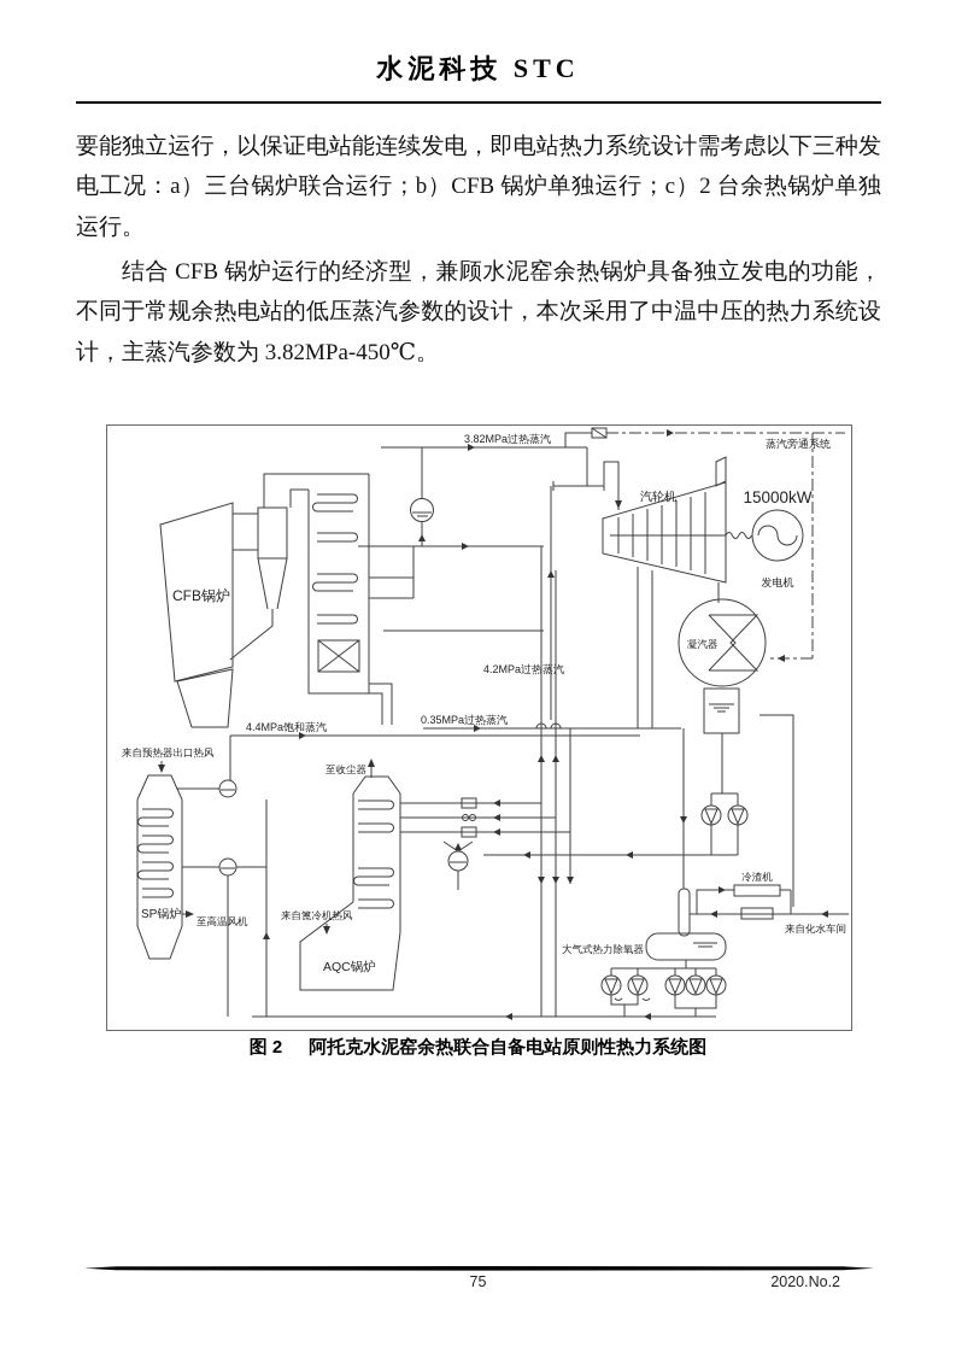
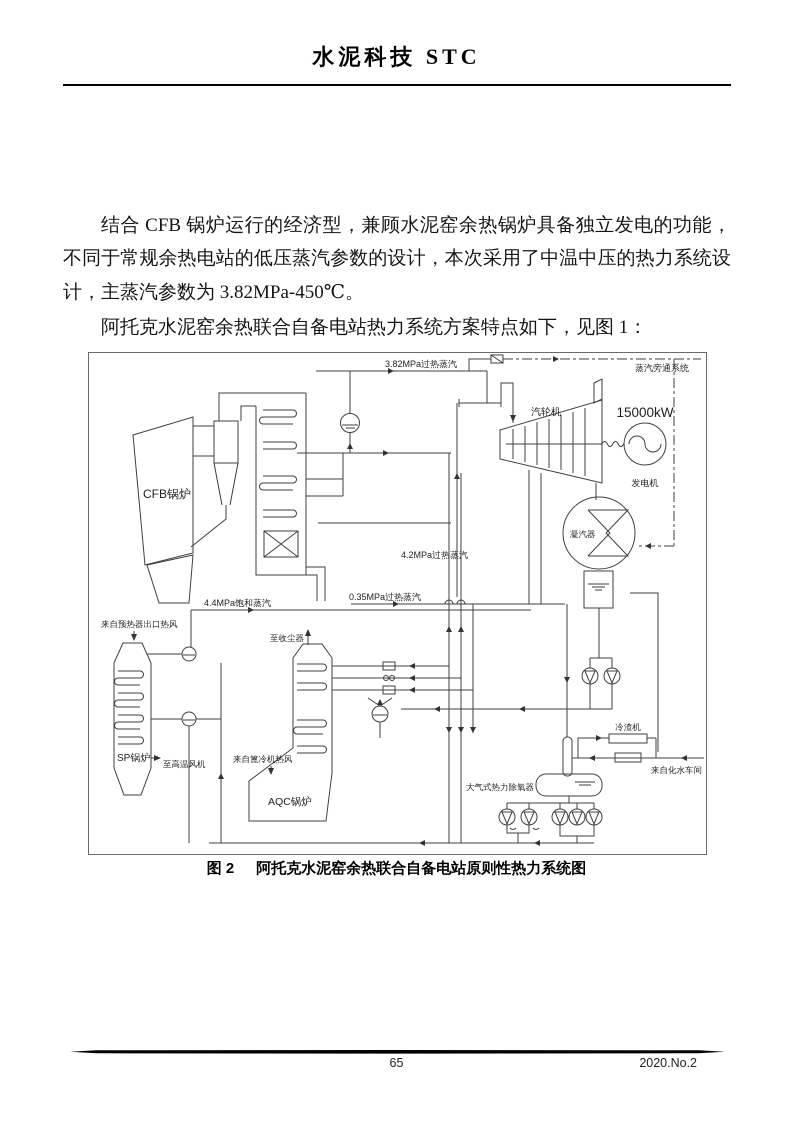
  水泥科技 STC
- 要能独立运行，以保证电站能连续发电，即电站热力系统设计需考虑以下三种发电工况：a）三台锅炉联合运行；b）CFB 锅炉单独运行；c）2 台余热锅炉单独运行。
  结合 CFB 锅炉运行的经济型，兼顾水泥窑余热锅炉具备独立发电的功能，不同于常规余热电站的低压蒸汽参数的设计，本次采用了中温中压的热力系统设计，主蒸汽参数为 3.82MPa-450℃。
+ 阿托克水泥窑余热联合自备电站热力系统方案特点如下，见图 1：
  CFB锅炉
  3.82MPa过热蒸汽
  蒸汽旁通系统
  4.2MPa过热蒸汽
  汽轮机
  15000kW
  发电机
  凝汽器
  0.35MPa过热蒸汽
  4.4MPa饱和蒸汽
  来自预热器出口热风
  SP锅炉
  至高温风机
  至收尘器
  AQC锅炉
  来自篦冷机热风
  大气式热力除氧器
  冷渣机
  来自化水车间
  图 2 阿托克水泥窑余热联合自备电站原则性热力系统图
- 75
+ 65
  2020.No.2
